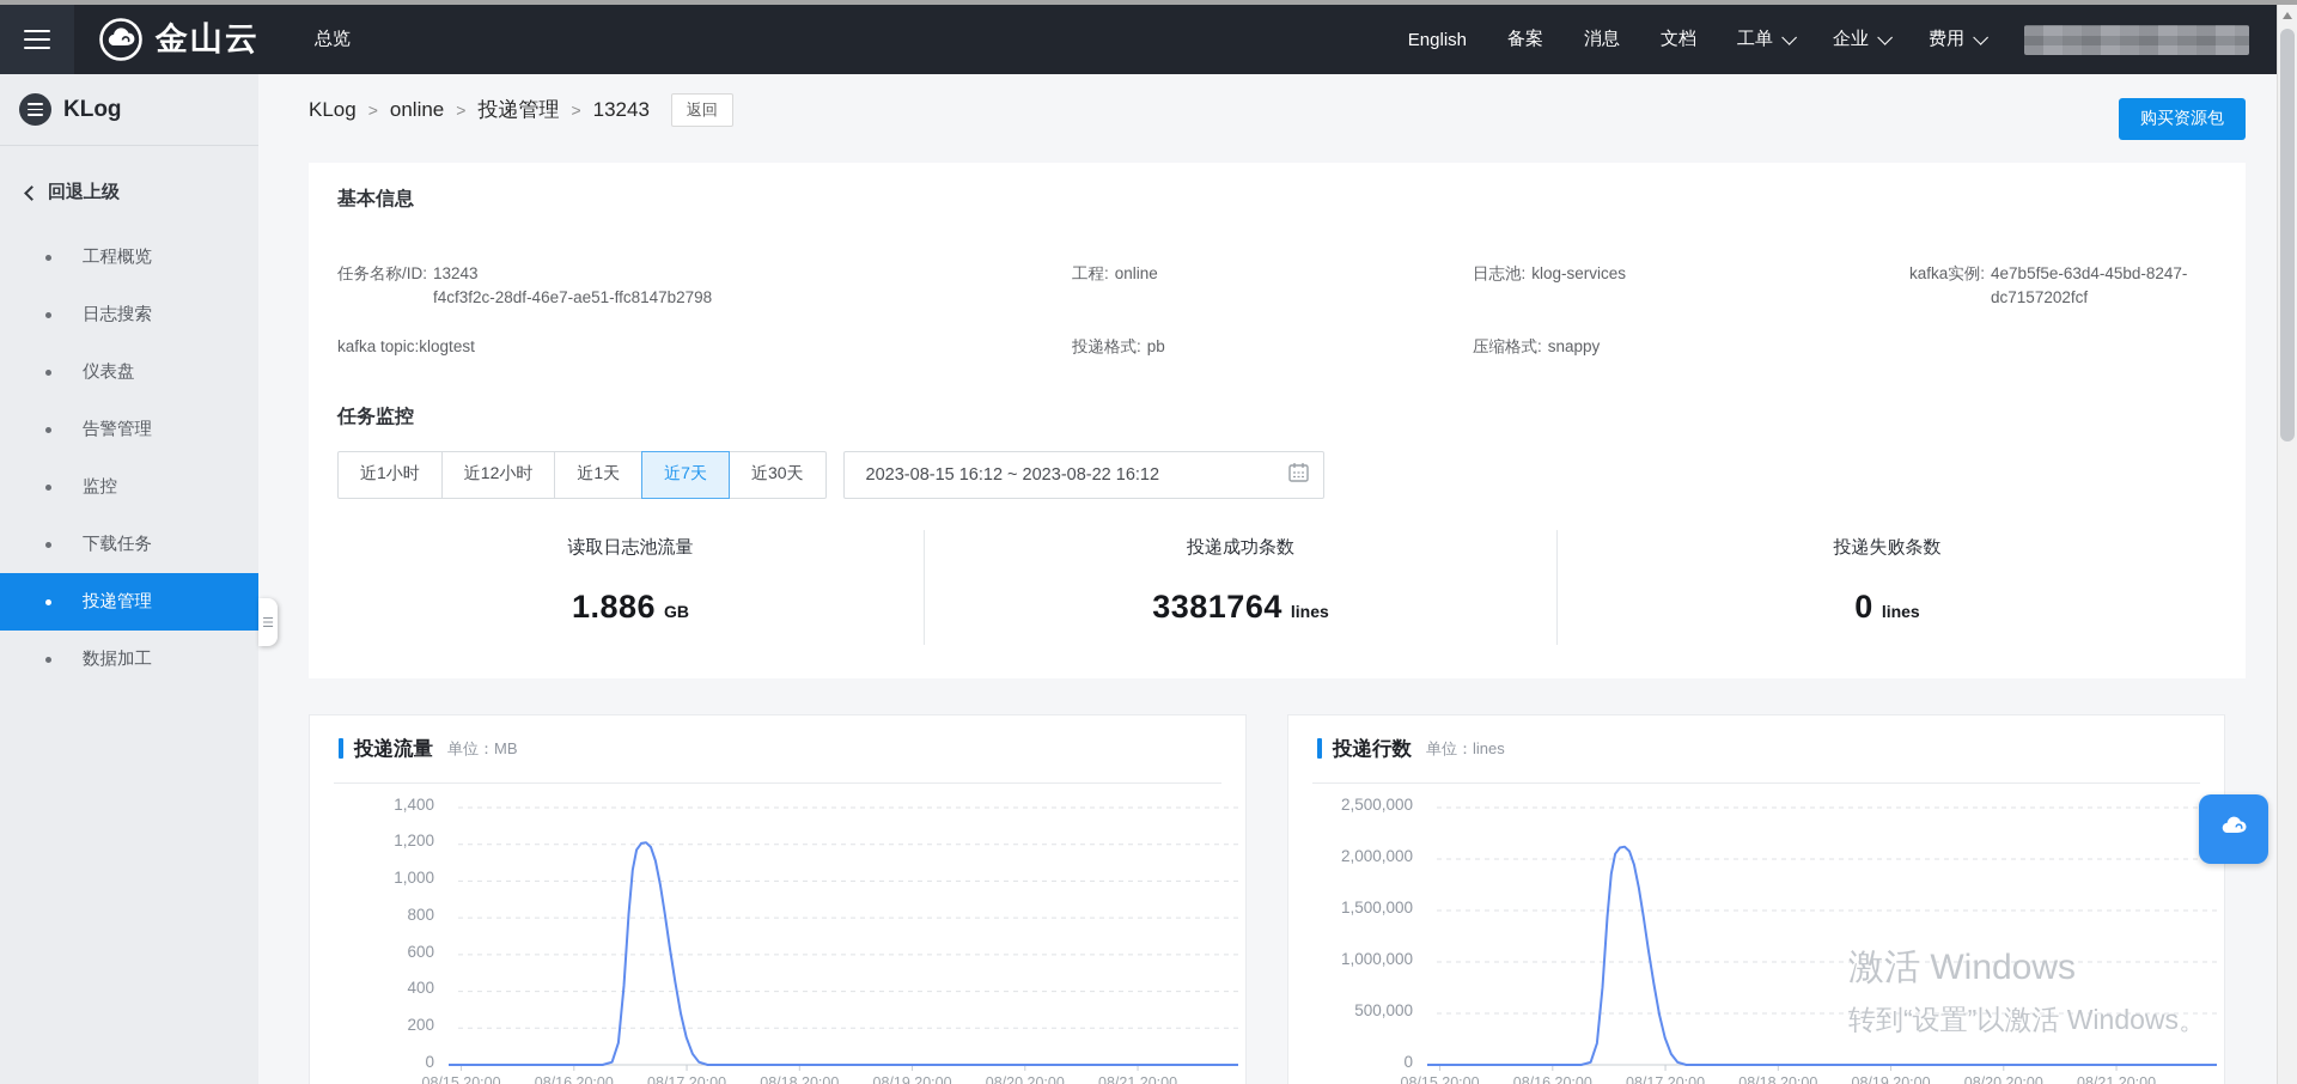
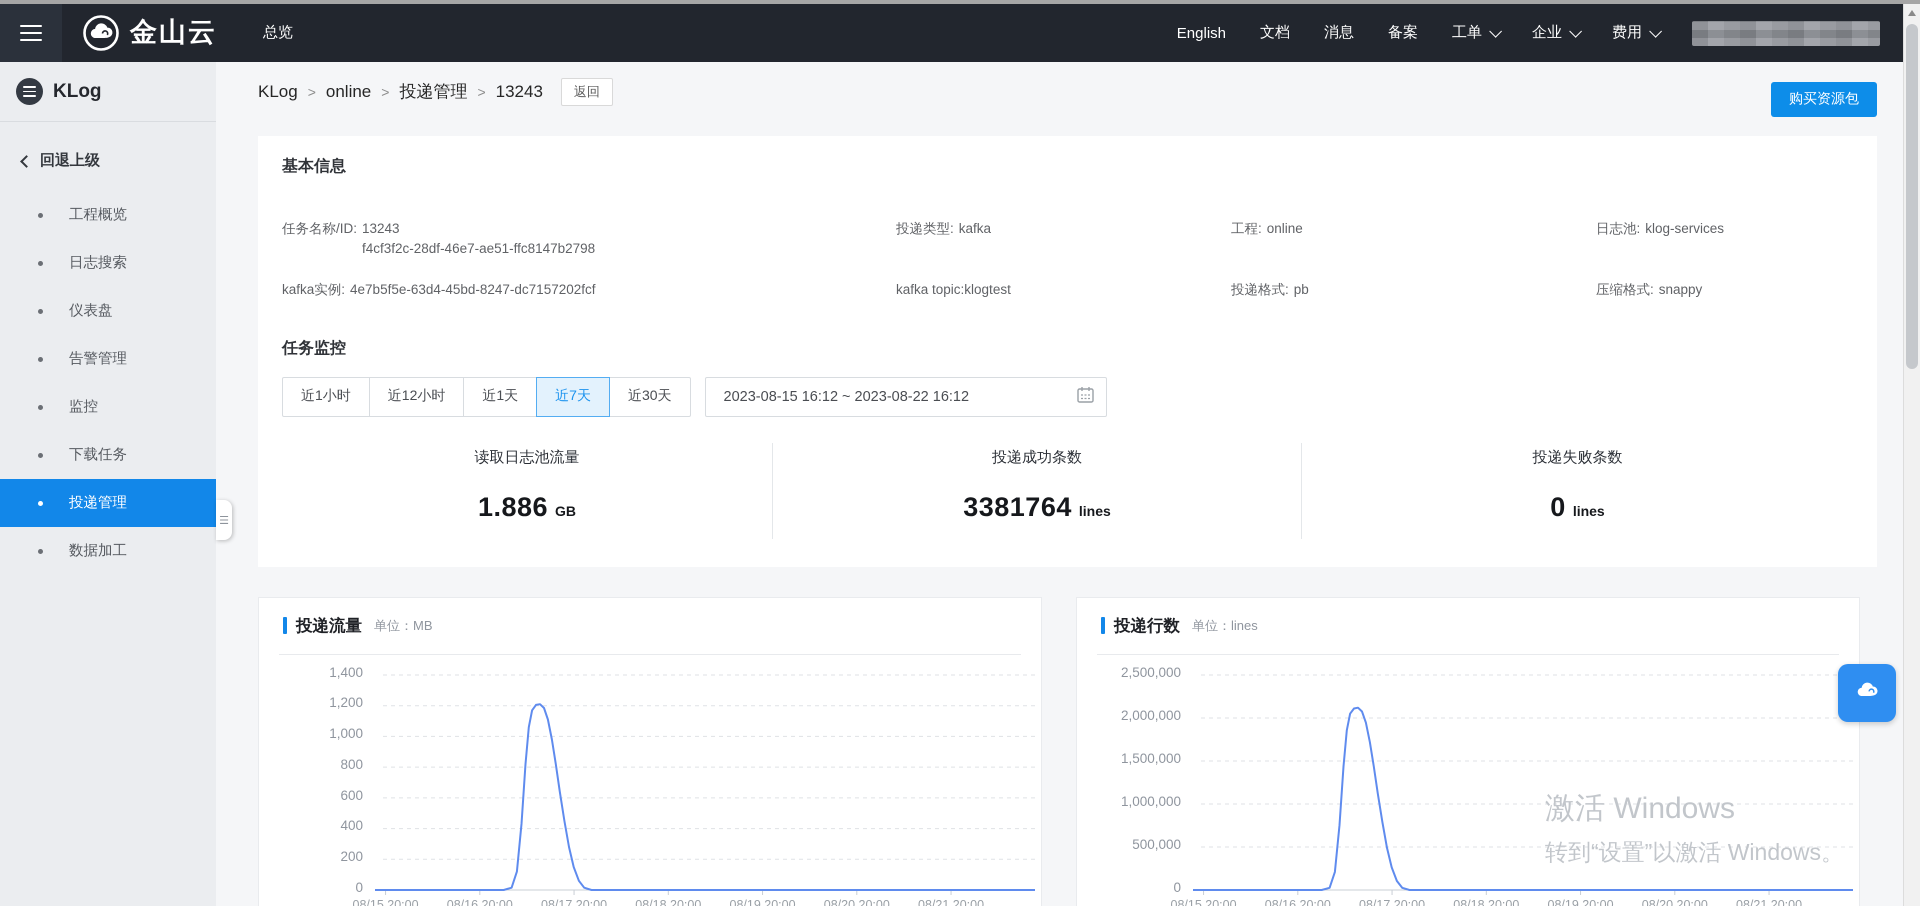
  金山云
  总览
  English
- 备案
+ 文档
  消息
- 文档
+ 备案
  工单
  企业
  费用
  KLog
  回退上级
  工程概览
  日志搜索
  仪表盘
  告警管理
  监控
  下载任务
  投递管理
  数据加工
  ☰
  KLog
  >
  online
  >
  投递管理
  >
  13243
  返回
  购买资源包
  基本信息
  任务名称/ID:
  13243
  f4cf3f2c-28df-46e7-ae51-ffc8147b2798
+ 投递类型:
+ kafka
  工程:
  online
  日志池:
  klog-services
  kafka实例:
  4e7b5f5e-63d4-45bd-8247-dc7157202fcf
  kafka topic:
  klogtest
  投递格式:
  pb
  压缩格式:
  snappy
  任务监控
  近1小时
  近12小时
  近1天
  近7天
  近30天
  2023-08-15 16:12 ~ 2023-08-22 16:12
  读取日志池流量
  1.886 GB
  投递成功条数
  3381764 lines
  投递失败条数
  0 lines
  投递流量
  单位：MB
  1,400
  1,200
  1,000
  800
  600
  400
  200
  0
  08/15 20:00
  08/16 20:00
  08/17 20:00
  08/18 20:00
  08/19 20:00
  08/20 20:00
  08/21 20:00
  投递行数
  单位：lines
  2,500,000
  2,000,000
  1,500,000
  1,000,000
  500,000
  0
  08/15 20:00
  08/16 20:00
  08/17 20:00
  08/18 20:00
  08/19 20:00
  08/20 20:00
  08/21 20:00
  激活 Windows
  转到“设置”以激活 Windows。
